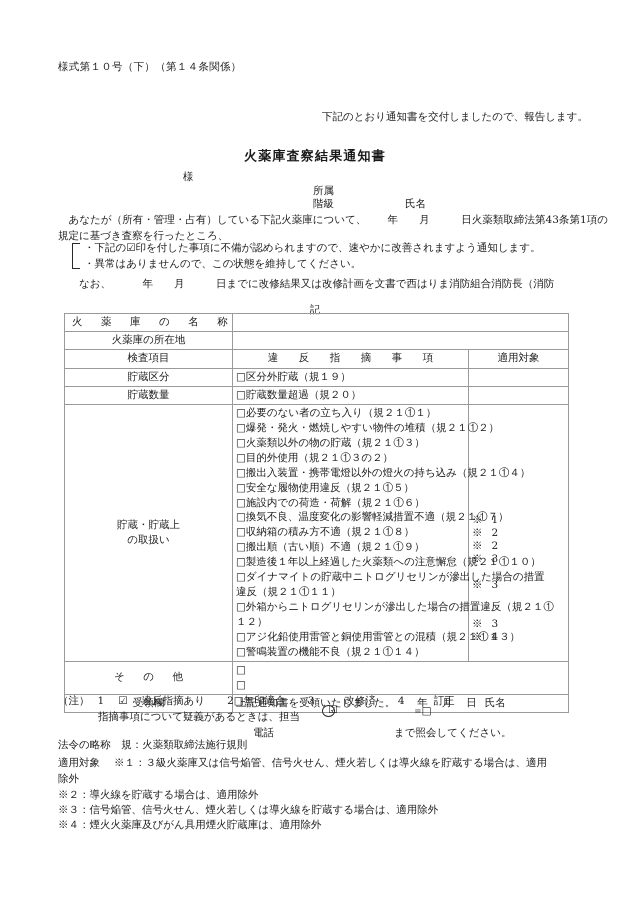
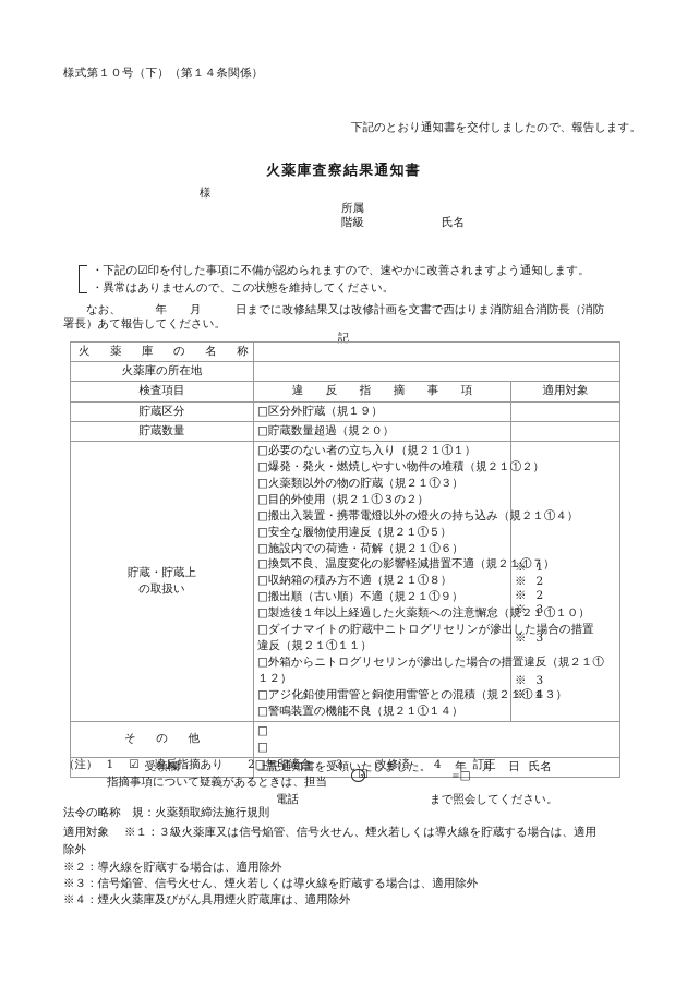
  様式第１０号（下）（第１４条関係）
  下記のとおり通知書を交付しましたので、報告します。
  火薬庫査察結果通知書
  様
  所属
  階級
  氏名
- あなたが（所有・管理・占有）している下記火薬庫について、 年 月 日火薬類取締法第43条第1項の規定に基づき査察を行ったところ、
  ・下記の☑印を付した事項に不備が認められますので、速やかに改善されますよう通知します。
  ・異常はありませんので、この状態を維持してください。
  なお、 年 月 日までに改修結果又は改修計画を文書で西はりま消防組合消防長（消防
+ 署長）あて報告してください。
  記
  火 薬 庫 の 名 称
  火薬庫の所在地
  検査項目	違 反 指 摘 事 項	適用対象
  貯蔵区分	□区分外貯蔵（規１９）
  貯蔵数量	□貯蔵数量超過（規２０）
  貯蔵・貯蔵上 の取扱い	□必要のない者の立ち入り（規２１①１） □爆発・発火・燃焼しやすい物件の堆積（規２１①２） □火薬類以外の物の貯蔵（規２１①３） □目的外使用（規２１①３の２） □搬出入装置・携帯電燈以外の燈火の持ち込み（規２１①４） □安全な履物使用違反（規２１①５） □施設内での荷造・荷解（規２１①６） □換気不良、温度変化の影響軽減措置不適（規２） □収納箱の積み方不適（規２１①８） □搬出順（古い順）不適（規２１①９） □製造後１年以上経過した火薬類への注意懈怠（①１０） □ダイナマイトの貯蔵中ニトログリセリンが滲出した場合の措置 違反（規２１①１１） □外箱からニトログリセリンが滲出した場合の措置違反（規２１① １２） □アジ化鉛使用雷管と銅使用雷管との混積（規２３） □警鳴装置の機能不良（規２１①１４）	※ 1 ※ 2 ※ 2 ※ 3 ※ 3 ※ 3 ※ 4
  そ の 他	□ □
  受領欄	上記通知書を受領いたしました。 年 月 日 氏名
  （注） 1 ☑ 違反指摘あり 2□無印適合 3
  ☑
  改修済 4
  ＝
  □
  訂正
  指摘事項について疑義があるときは、担当
  電話 まで照会してください。
  法令の略称 規：火薬類取締法施行規則
  適用対象 ※１：３級火薬庫又は信号焔管、信号火せん、煙火若しくは導火線を貯蔵する場合は、適用
  除外
  ※２：導火線を貯蔵する場合は、適用除外
  ※３：信号焔管、信号火せん、煙火若しくは導火線を貯蔵する場合は、適用除外
  ※４：煙火火薬庫及びがん具用煙火貯蔵庫は、適用除外
